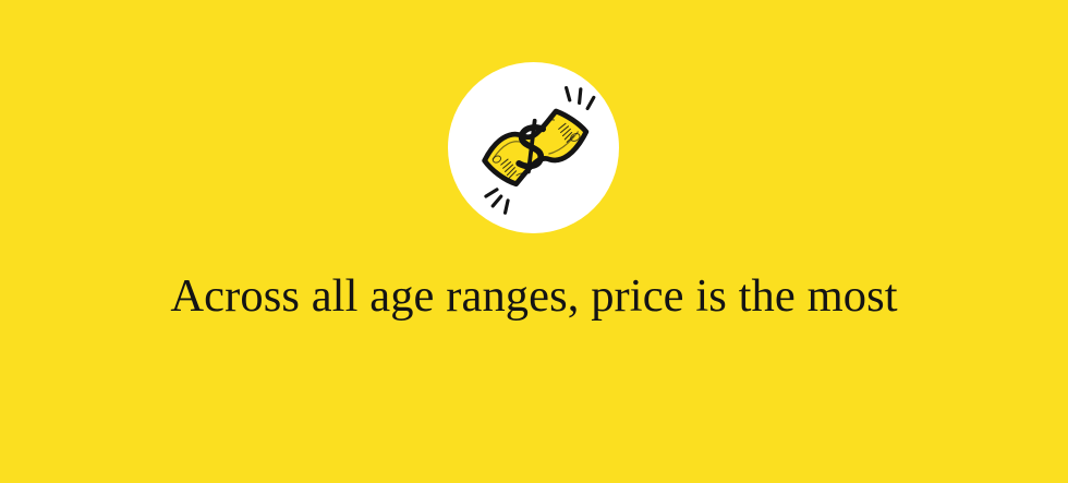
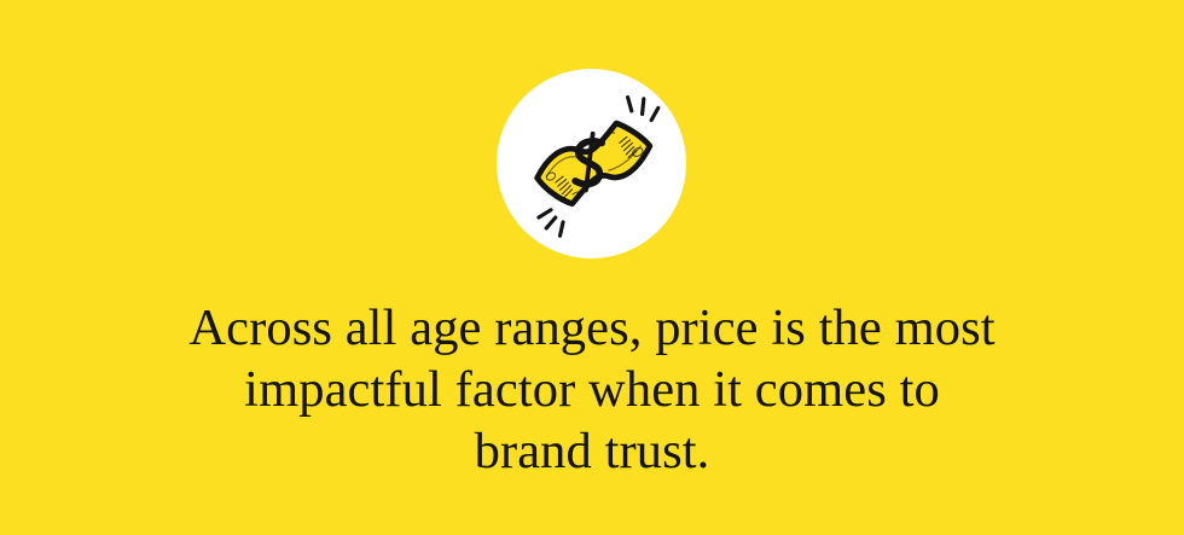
  Across all age ranges, price is the most
+ impactful factor when it comes to
+ brand trust.
